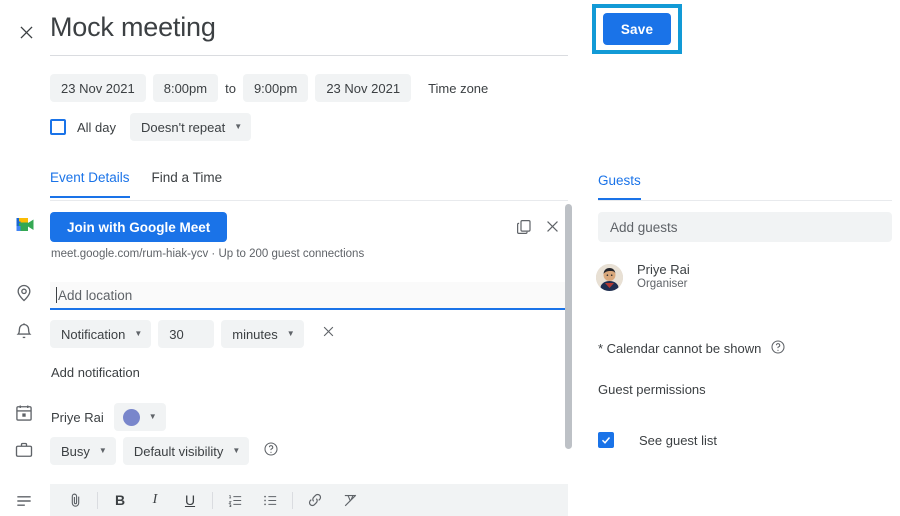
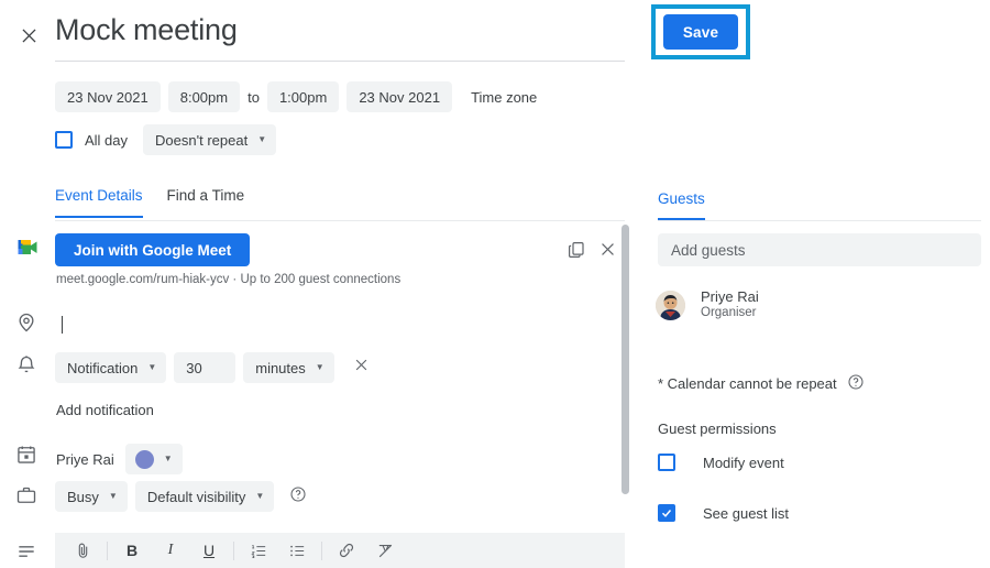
  Mock meeting
  Save
  23 Nov 2021
  8:00pm
  to
- 9:00pm
+ 1:00pm
  23 Nov 2021
  Time zone
  All day
  Doesn't repeat
  ▼
  Event Details
  Find a Time
  Guests
  Join with Google Meet
  meet.google.com/rum-hiak-ycv · Up to 200 guest connections
- Add location
  Notification
  ▼
  30
  minutes
  ▼
  Add notification
  Priye Rai
  ▼
  Busy
  ▼
  Default visibility
  ▼
  B
  I
  U
  Add guests
  Priye Rai
  Organiser
- * Calendar cannot be shown
+ * Calendar cannot be repeat
  Guest permissions
+ Modify event
  See guest list
